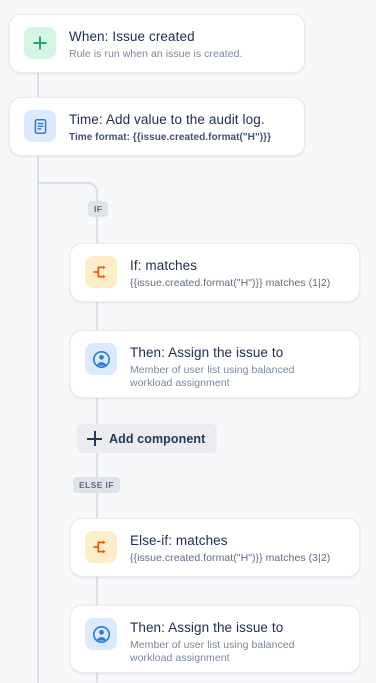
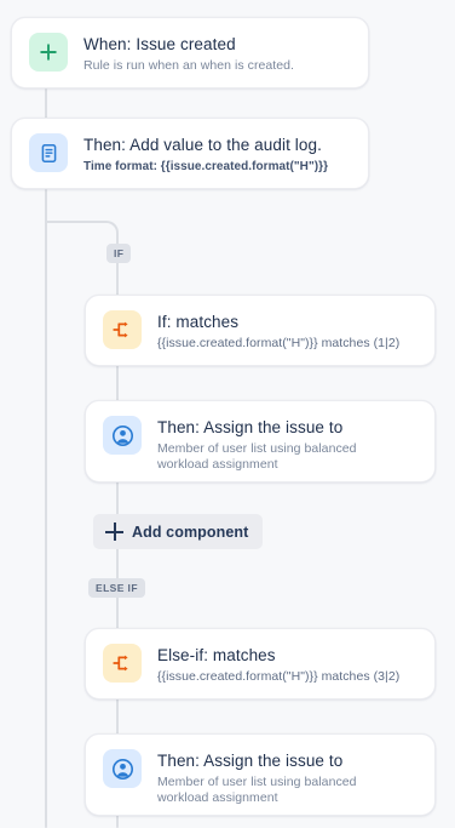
  When: Issue created
- Rule is run when an issue is created.
+ Rule is run when an when is created.
- Time: Add value to the audit log.
+ Then: Add value to the audit log.
  Time format: {{issue.created.format("H")}}
  IF
  If: matches
  {{issue.created.format("H")}} matches (1|2)
  Then: Assign the issue to
  Member of user list using balanced workload assignment
  Add component
  ELSE IF
  Else-if: matches
  {{issue.created.format("H")}} matches (3|2)
  Then: Assign the issue to
  Member of user list using balanced workload assignment
